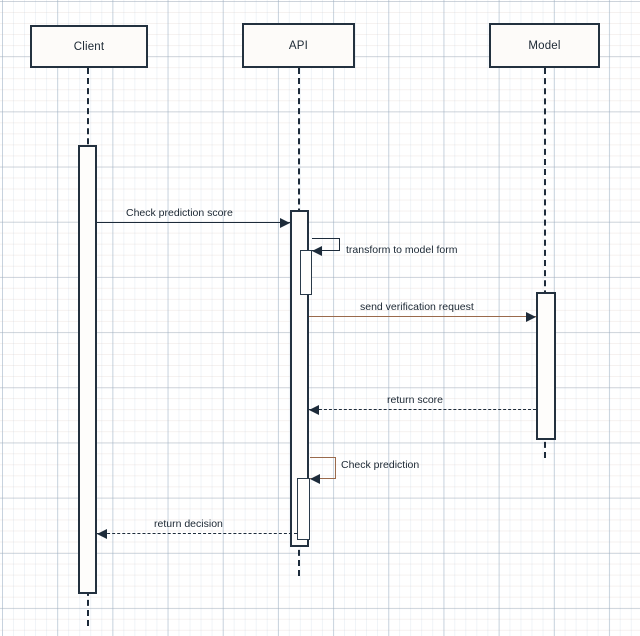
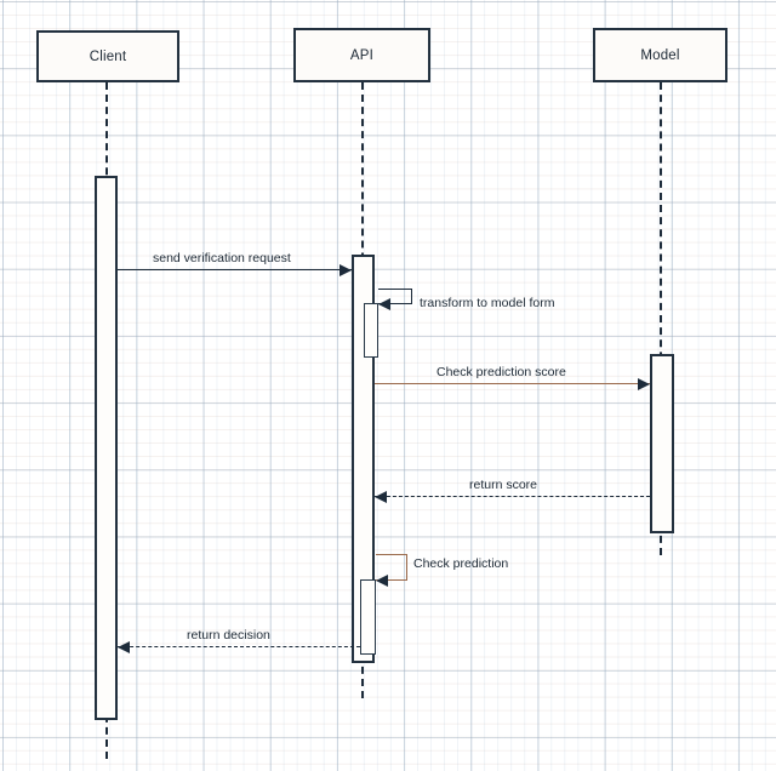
  Client
  API
  Model
- Check prediction score
+ send verification request
  transform to model form
- send verification request
+ Check prediction score
  return score
  Check prediction
  return decision
